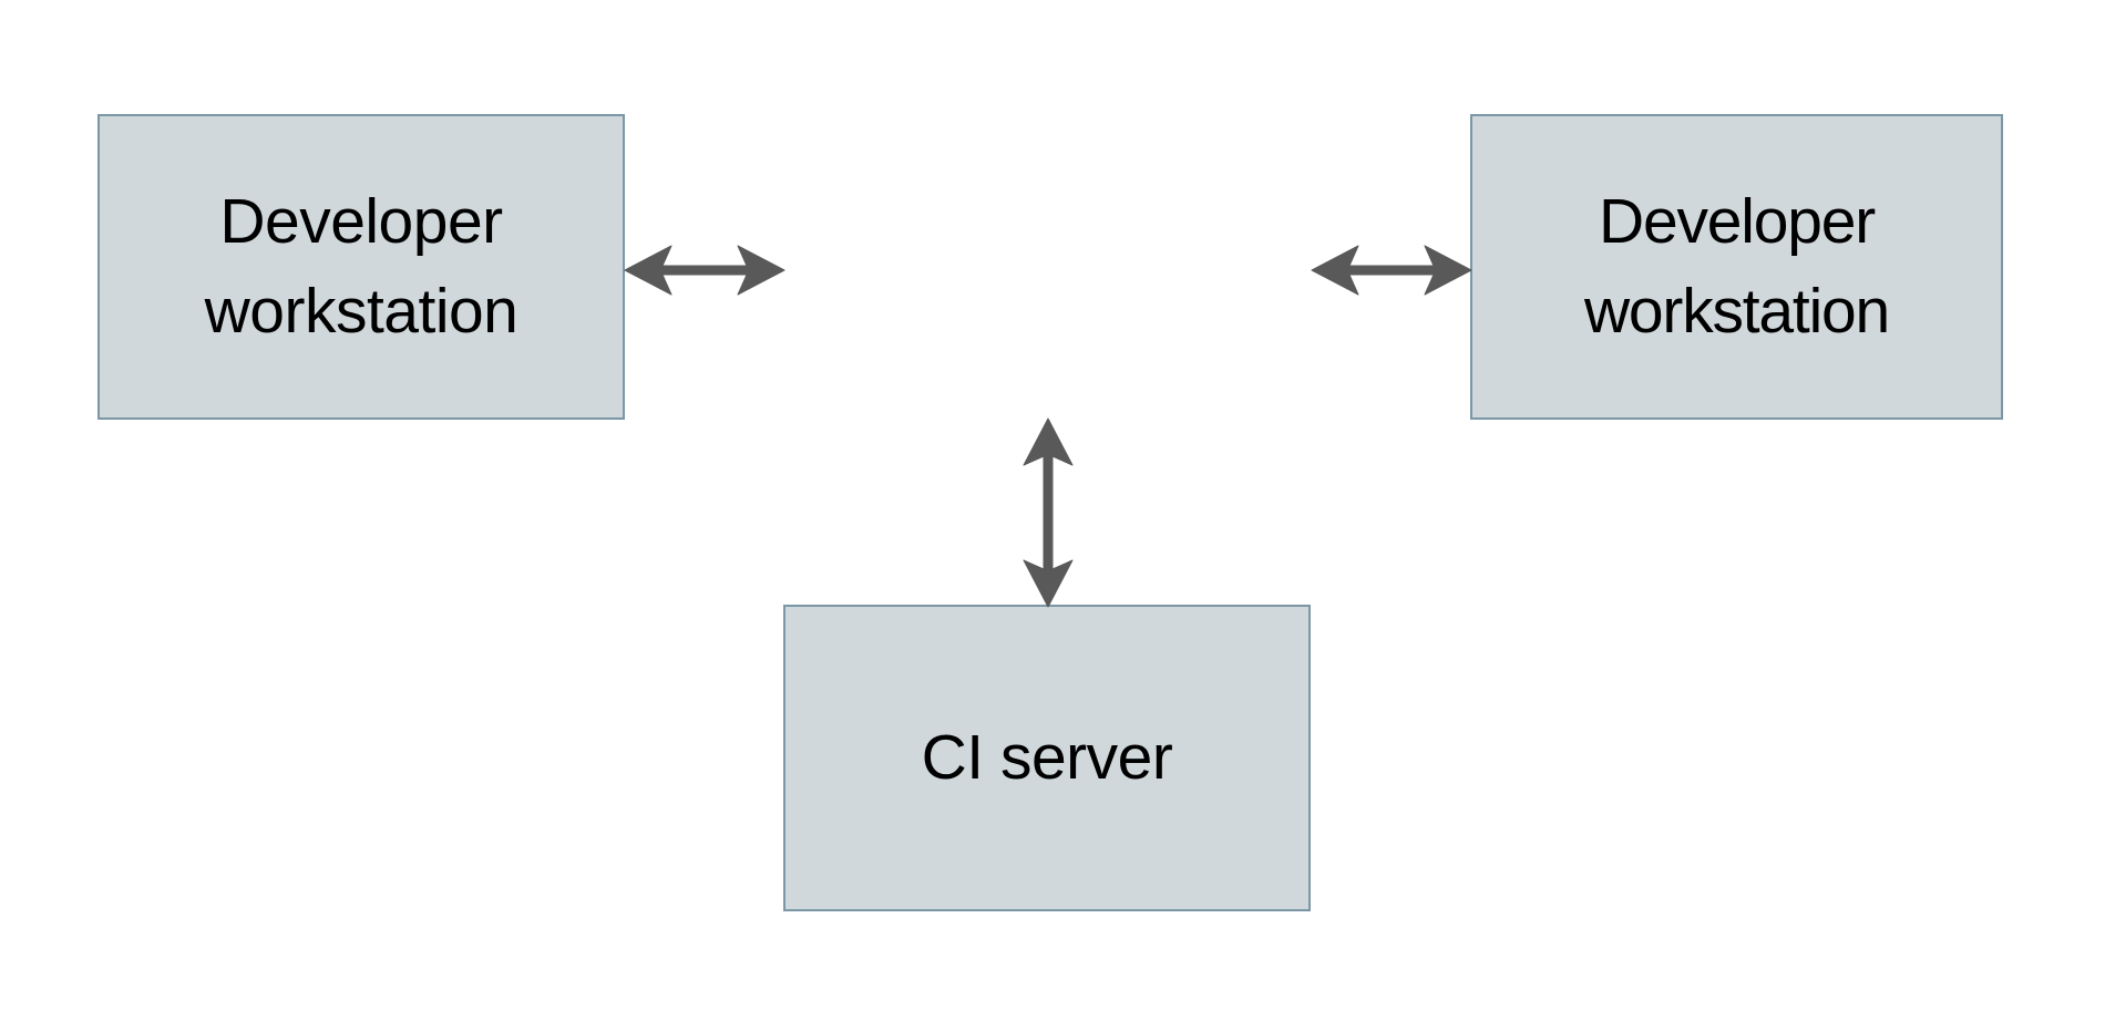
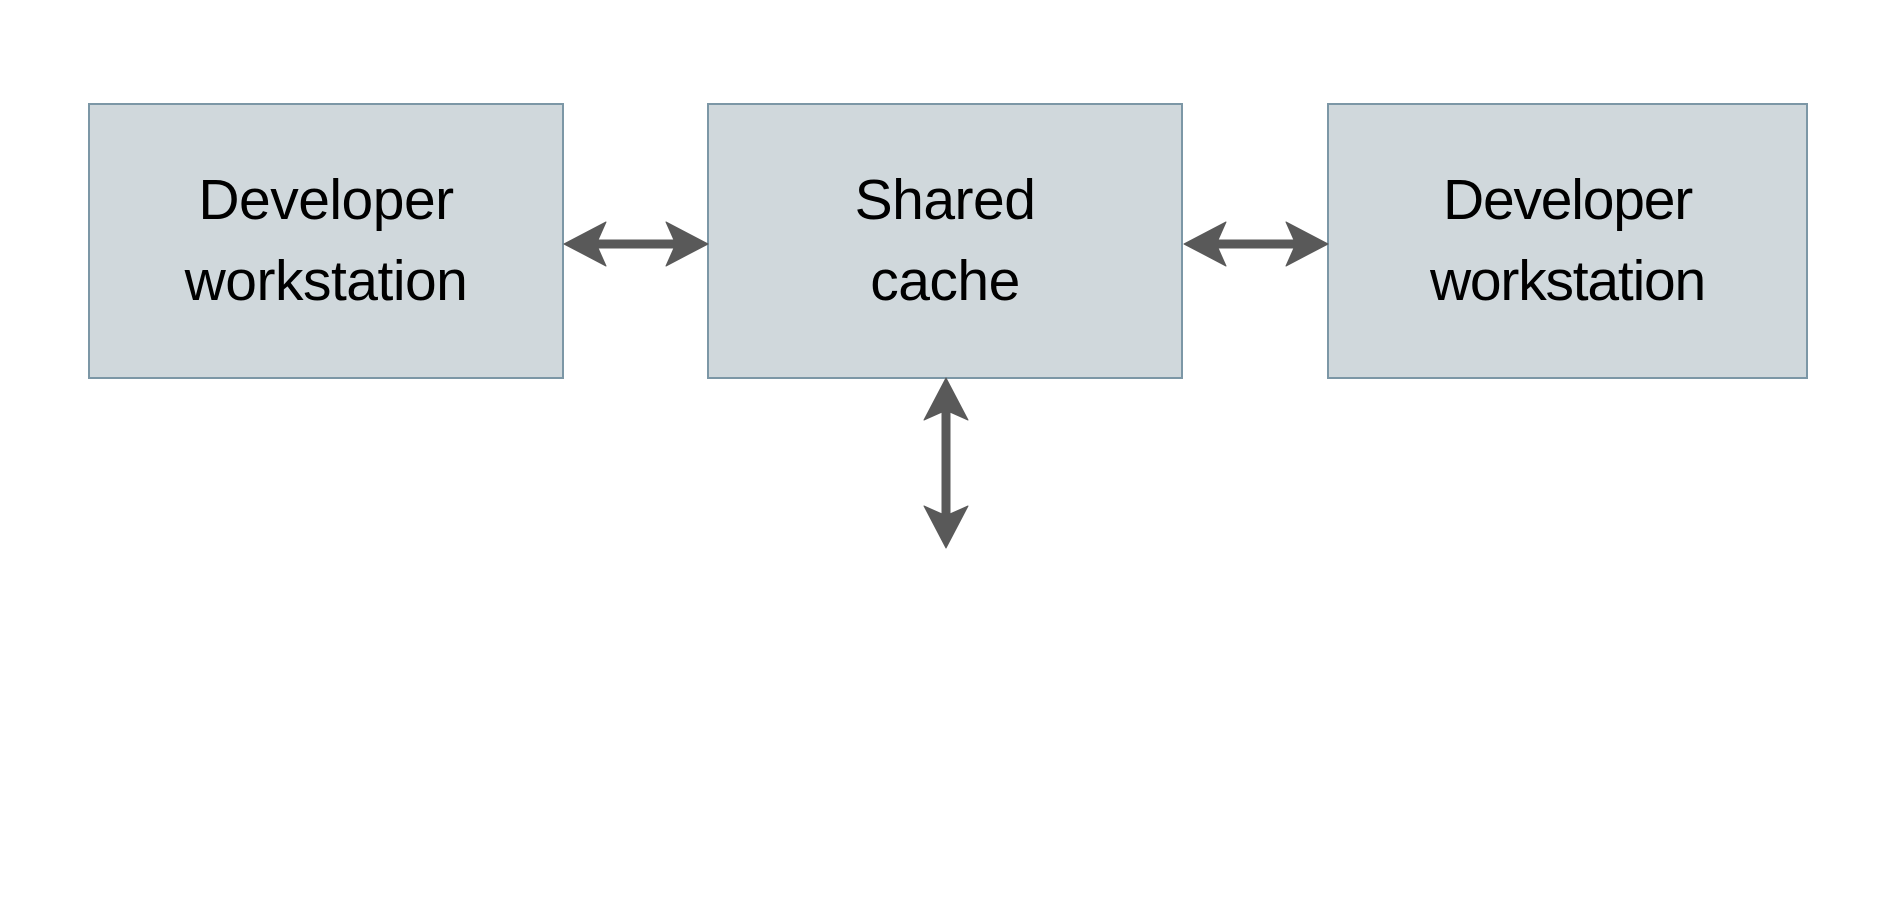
  Developer
  workstation
+ Shared
+ cache
  Developer
  workstation
- CI server
